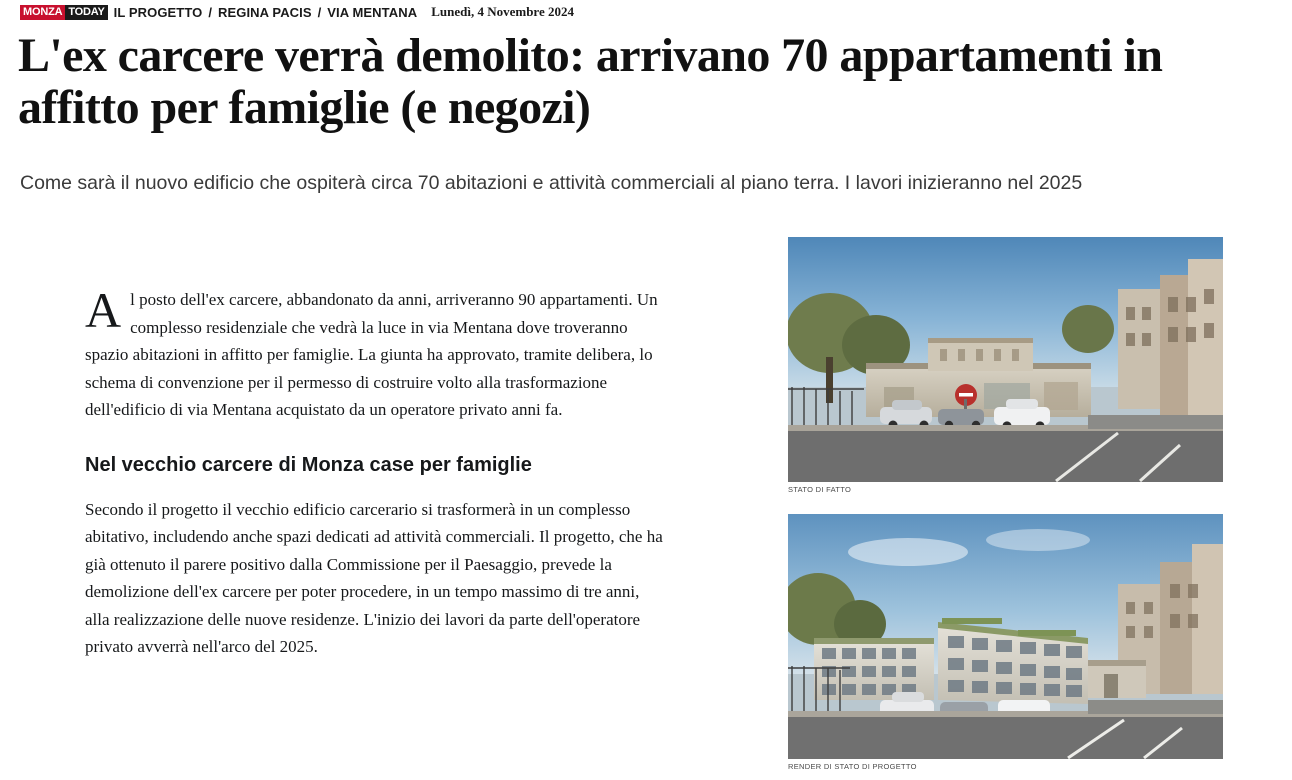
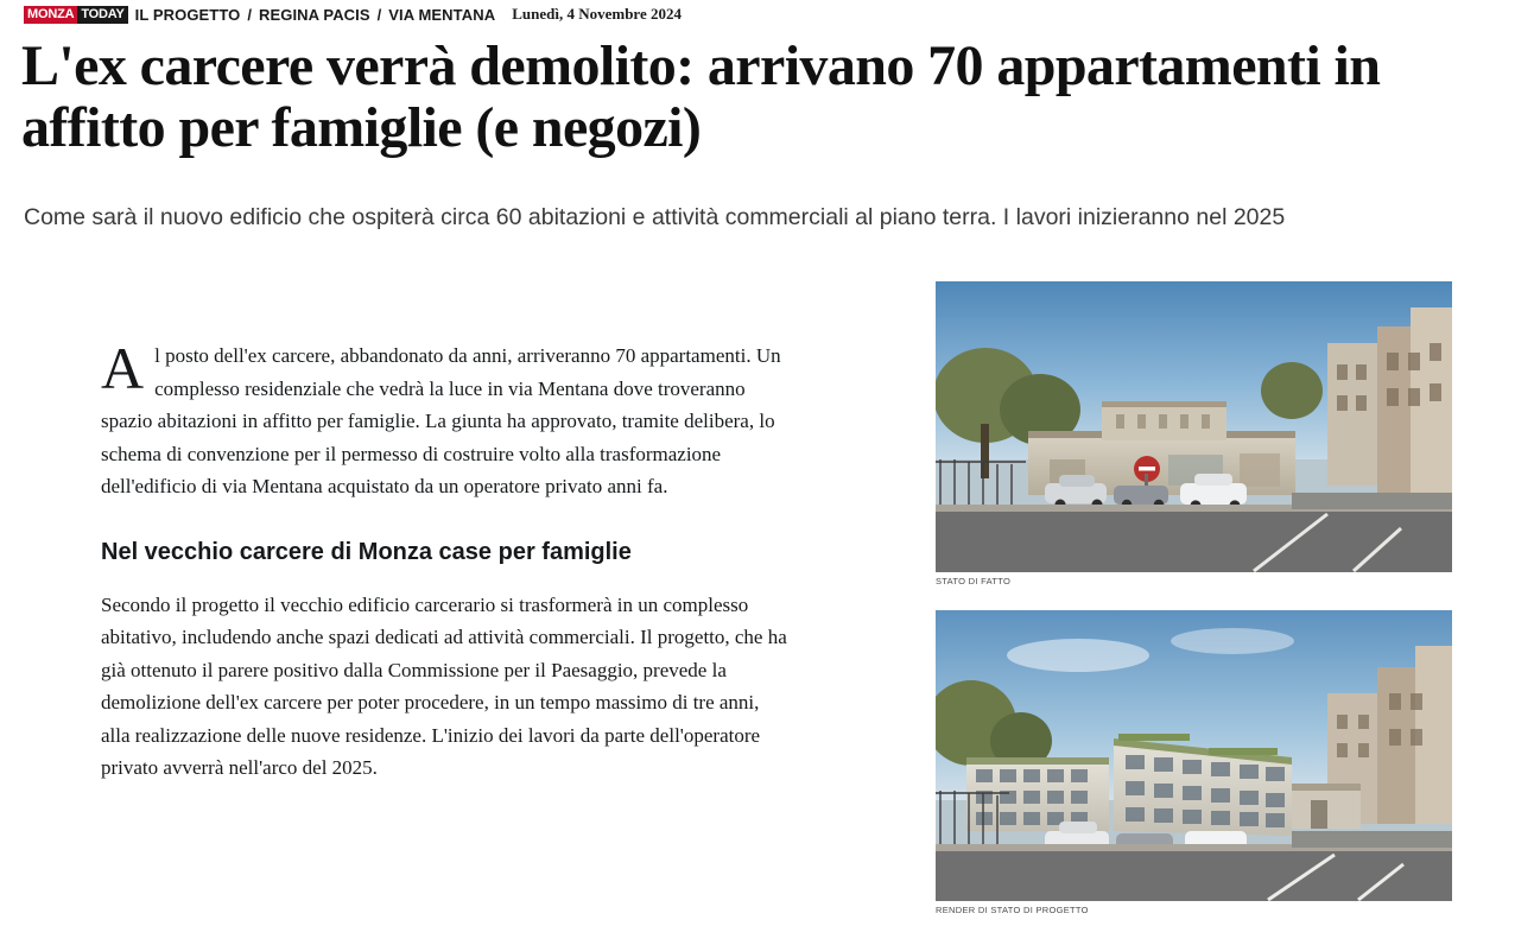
  MONZA
  TODAY
  IL PROGETTO
  /
  REGINA PACIS
  /
  VIA MENTANA
  Lunedì, 4 Novembre 2024
  L'ex carcere verrà demolito: arrivano 70 appartamenti in affitto per famiglie (e negozi)
- Come sarà il nuovo edificio che ospiterà circa 70 abitazioni e attività commerciali al piano terra. I lavori inizieranno nel 2025
+ Come sarà il nuovo edificio che ospiterà circa 60 abitazioni e attività commerciali al piano terra. I lavori inizieranno nel 2025
  A
- l posto dell'ex carcere, abbandonato da anni, arriveranno 90 appartamenti. Un complesso residenziale che vedrà la luce in via Mentana dove troveranno spazio abitazioni in affitto per famiglie. La giunta ha approvato, tramite delibera, lo schema di convenzione per il permesso di costruire volto alla trasformazione dell'edificio di via Mentana acquistato da un operatore privato anni fa.
+ l posto dell'ex carcere, abbandonato da anni, arriveranno 70 appartamenti. Un complesso residenziale che vedrà la luce in via Mentana dove troveranno spazio abitazioni in affitto per famiglie. La giunta ha approvato, tramite delibera, lo schema di convenzione per il permesso di costruire volto alla trasformazione dell'edificio di via Mentana acquistato da un operatore privato anni fa.
  Nel vecchio carcere di Monza case per famiglie
  Secondo il progetto il vecchio edificio carcerario si trasformerà in un complesso abitativo, includendo anche spazi dedicati ad attività commerciali. Il progetto, che ha già ottenuto il parere positivo dalla Commissione per il Paesaggio, prevede la demolizione dell'ex carcere per poter procedere, in un tempo massimo di tre anni, alla realizzazione delle nuove residenze. L'inizio dei lavori da parte dell'operatore privato avverrà nell'arco del 2025.
  STATO DI FATTO
  RENDER DI STATO DI PROGETTO
